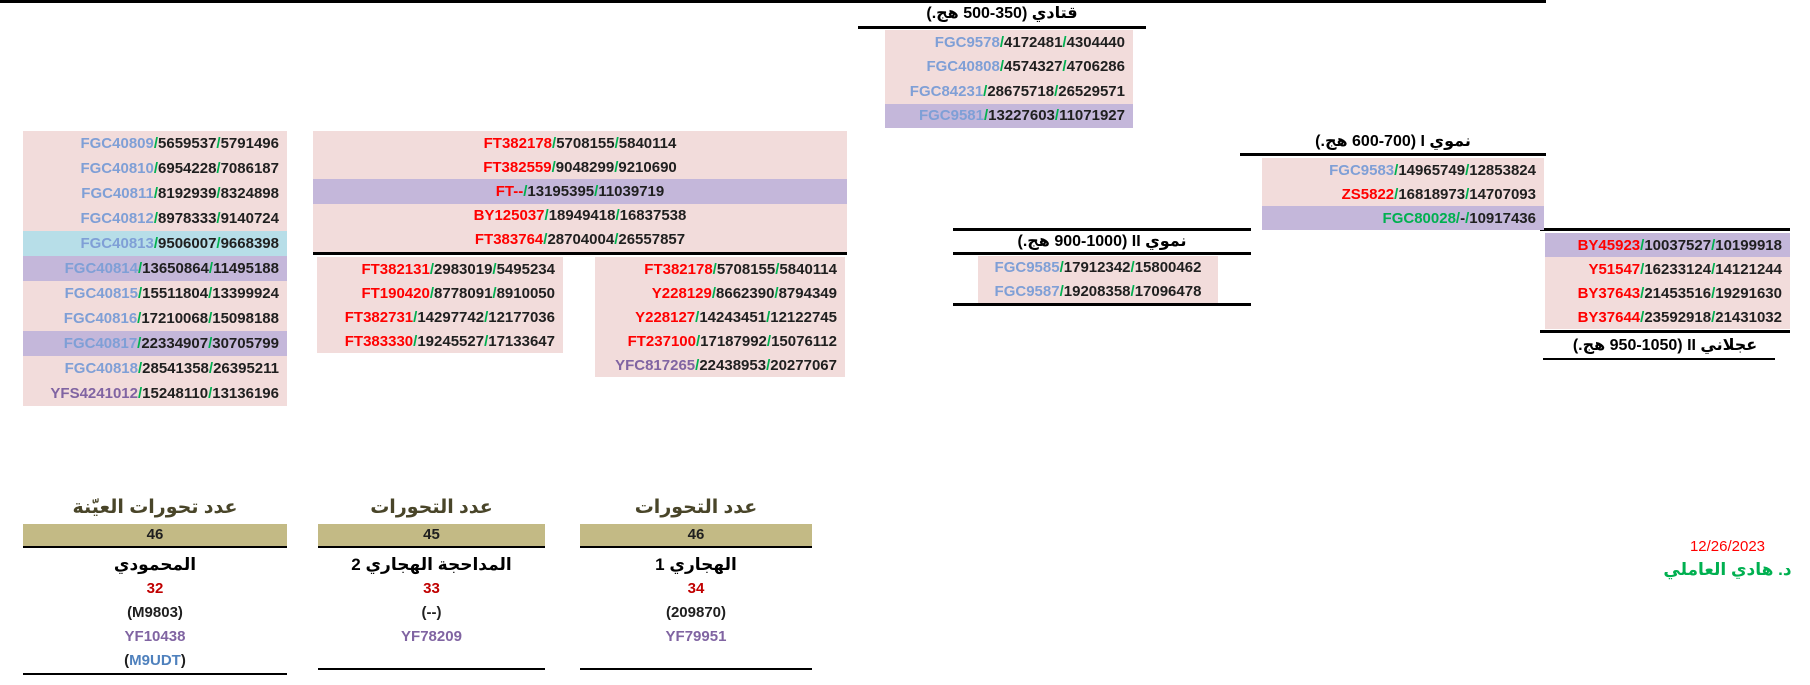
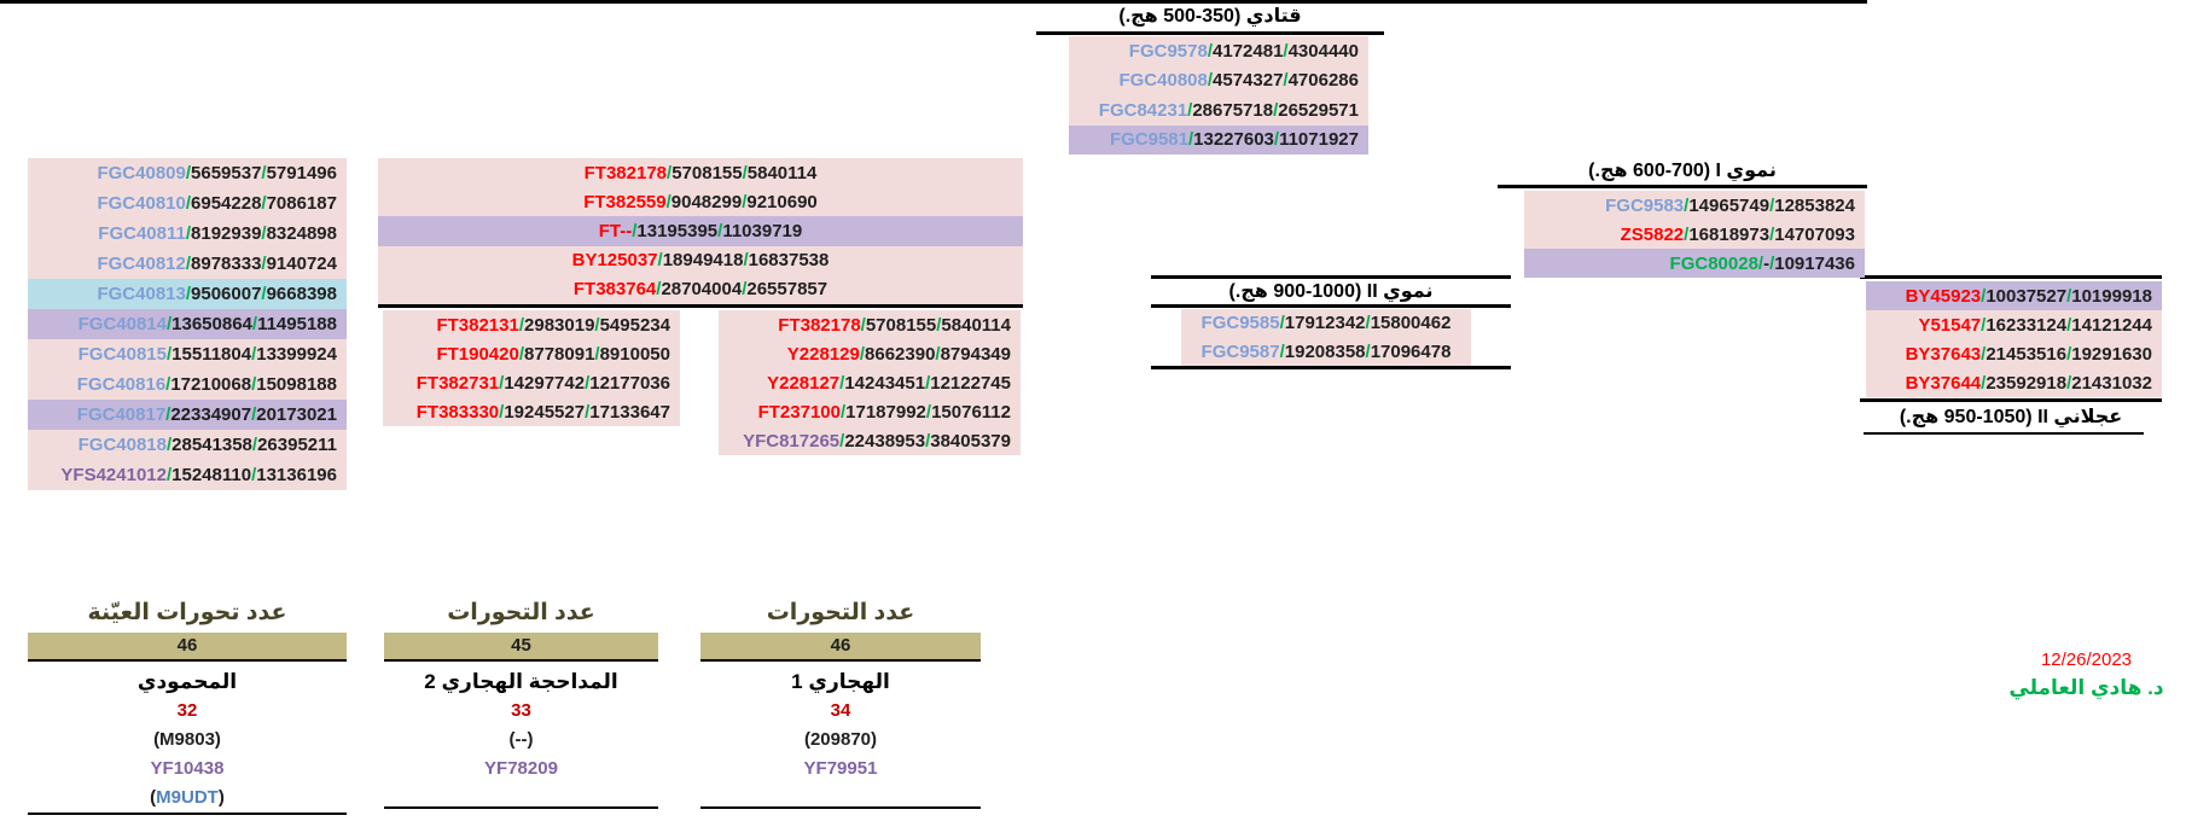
  قتادي (350-500 هج.)
  نموي I (600-700 هج.)
  نموي II (900-1000 هج.)
  عجلاني II (950-1050 هج.)
  FGC9578
  /
  4172481
  /
  4304440
  FGC40808
  /
  4574327
  /
  4706286
  FGC84231
  /
  28675718
  /
  26529571
  FGC9581
  /
  13227603
  /
  11071927
  FGC40809
  /
  5659537
  /
  5791496
  FGC40810
  /
  6954228
  /
  7086187
  FGC40811
  /
  8192939
  /
  8324898
  FGC40812
  /
  8978333
  /
  9140724
  FGC40813
  /
  9506007
  /
  9668398
  FGC40814
  /
  13650864
  /
  11495188
  FGC40815
  /
  15511804
  /
  13399924
  FGC40816
  /
  17210068
  /
  15098188
  FGC40817
  /
  22334907
  /
- 30705799
+ 20173021
  FGC40818
  /
  28541358
  /
  26395211
  YFS4241012
  /
  15248110
  /
  13136196
  FT382178
  /
  5708155
  /
  5840114
  FT382559
  /
  9048299
  /
  9210690
  FT--
  /
  13195395
  /
  11039719
  BY125037
  /
  18949418
  /
  16837538
  FT383764
  /
  28704004
  /
  26557857
  FT382131
  /
  2983019
  /
  5495234
  FT190420
  /
  8778091
  /
  8910050
  FT382731
  /
  14297742
  /
  12177036
  FT383330
  /
  19245527
  /
  17133647
  FT382178
  /
  5708155
  /
  5840114
  Y228129
  /
  8662390
  /
  8794349
  Y228127
  /
  14243451
  /
  12122745
  FT237100
  /
  17187992
  /
  15076112
  YFC817265
  /
  22438953
  /
- 20277067
+ 38405379
  FGC9583
  /
  14965749
  /
  12853824
  ZS5822
  /
  16818973
  /
  14707093
  FGC80028
  /
  -
  /
  10917436
  FGC9585
  /
  17912342
  /
  15800462
  FGC9587
  /
  19208358
  /
  17096478
  BY45923
  /
  10037527
  /
  10199918
  Y51547
  /
  16233124
  /
  14121244
  BY37643
  /
  21453516
  /
  19291630
  BY37644
  /
  23592918
  /
  21431032
  عدد تحورات العيّنة
  46
  المحمودي
  32
  (M9803)
  YF10438
  (M9UDT)
  عدد التحورات
  45
  المداحجة الهجاري 2
  33
  (--)
  YF78209
  عدد التحورات
  46
  الهجاري 1
  34
  (209870)
  YF79951
  12/26/2023
  د. هادي العاملي
